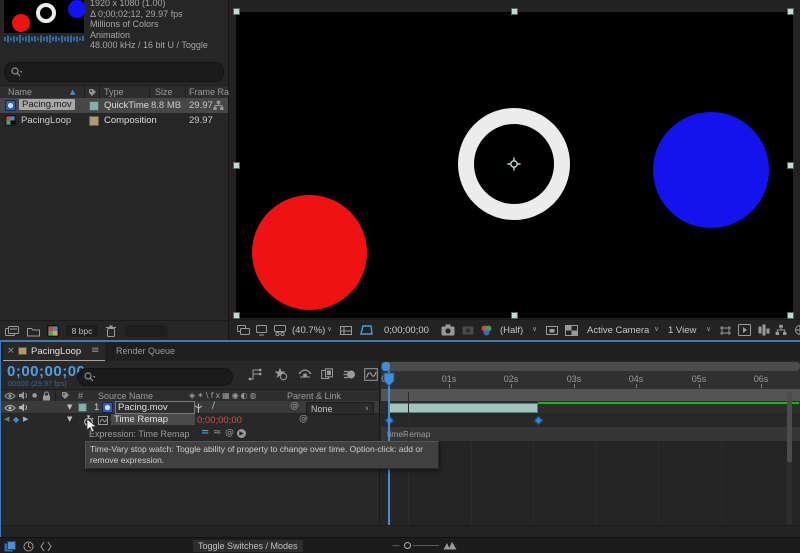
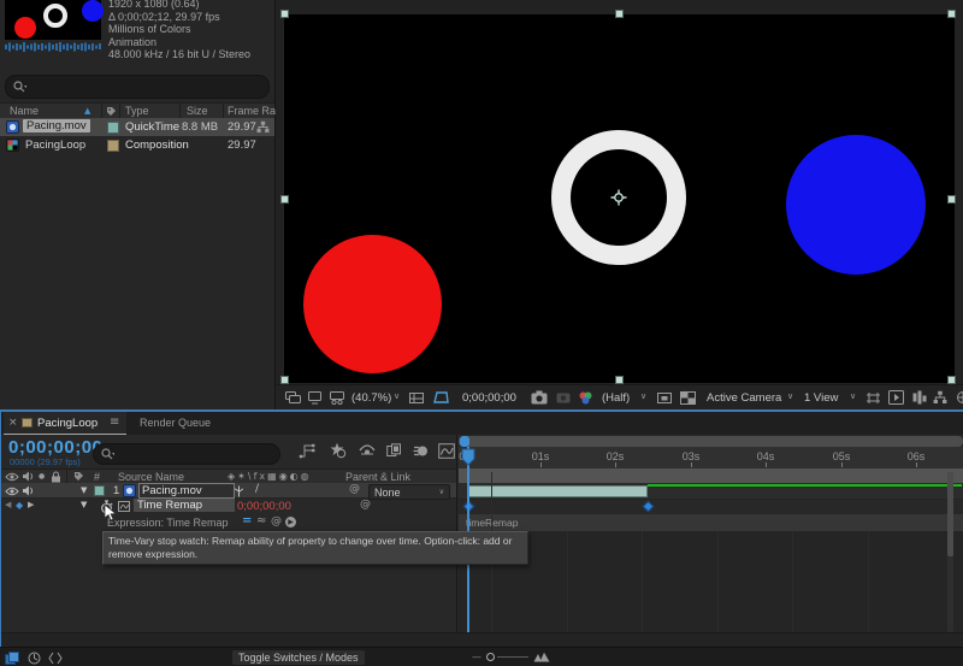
- 1920 x 1080 (1.00)
+ 1920 x 1080 (0.64)
  Δ 0;00;02;12, 29.97 fps
  Millions of Colors
  Animation
- 48.000 kHz / 16 bit U / Toggle
+ 48.000 kHz / 16 bit U / Stereo
  Name
  ▲
  Type
  Size
  Frame Ra
  Pacing.mov
  QuickTime
  8.8 MB
  29.97
  PacingLoop
  Composition
  29.97
- 8 bpc
  (40.7%)
  ∨
  0;00;00;00
  (Half)
  ∨
  Active Camera
  ∨
  1 View
  ∨
  ×
  PacingLoop
  ≡
  Render Queue
  0;00;00;0
  00000 (29.97 fps)
  #
  Source Name
  ◈✶\fx▦◉◐◍
  Parent & Link
  ▼
  1
  Pacing.mov
  /
  @
  None
  ◀
  ◆
  ▶
  ▼
  Time Remap
  0;00;00;00
  @
  Expression: Time Remap
  =
  ≈
  @
  01s
  02s
  03s
  04s
  05s
  06s
  imeRemap
- Time-Vary stop watch: Toggle ability of property to change over time. Option-click: add or
+ Time-Vary stop watch: Remap ability of property to change over time. Option-click: add or
  remove expression.
  Toggle Switches / Modes
  —
